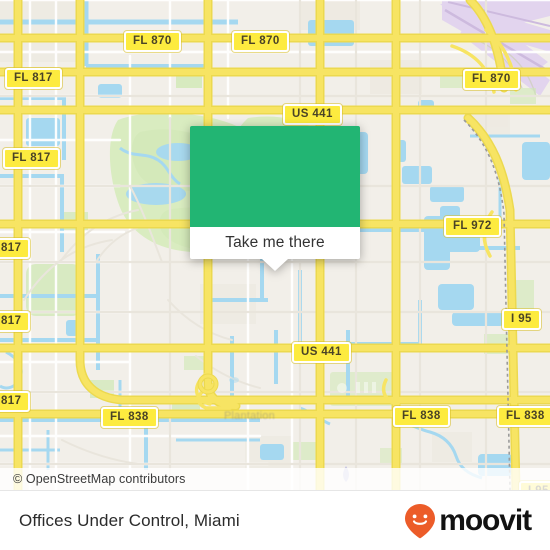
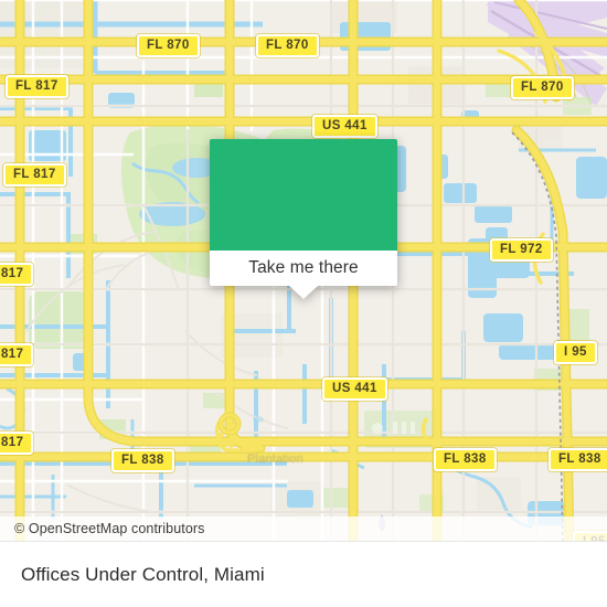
  Plantation
  FL 870
  FL 870
  FL 870
  FL 817
  FL 817
  US 441
  FL 972
  817
  817
  I 95
  US 441
  817
  FL 838
  FL 838
  FL 838
  Take me there
  © OpenStreetMap contributors
  Offices Under Control, Miami
- moovit
